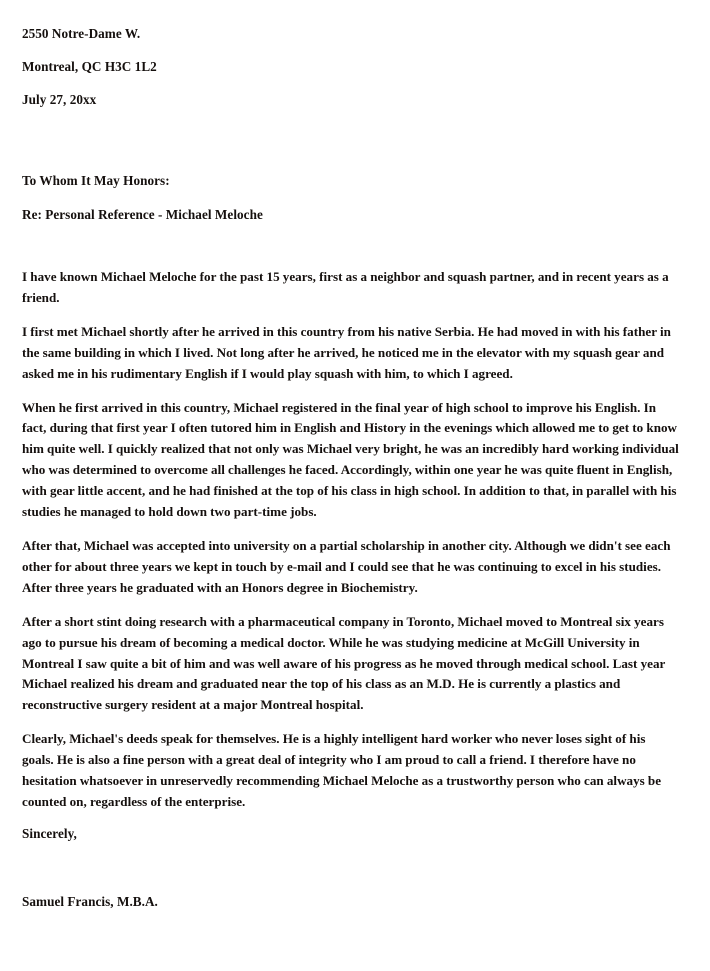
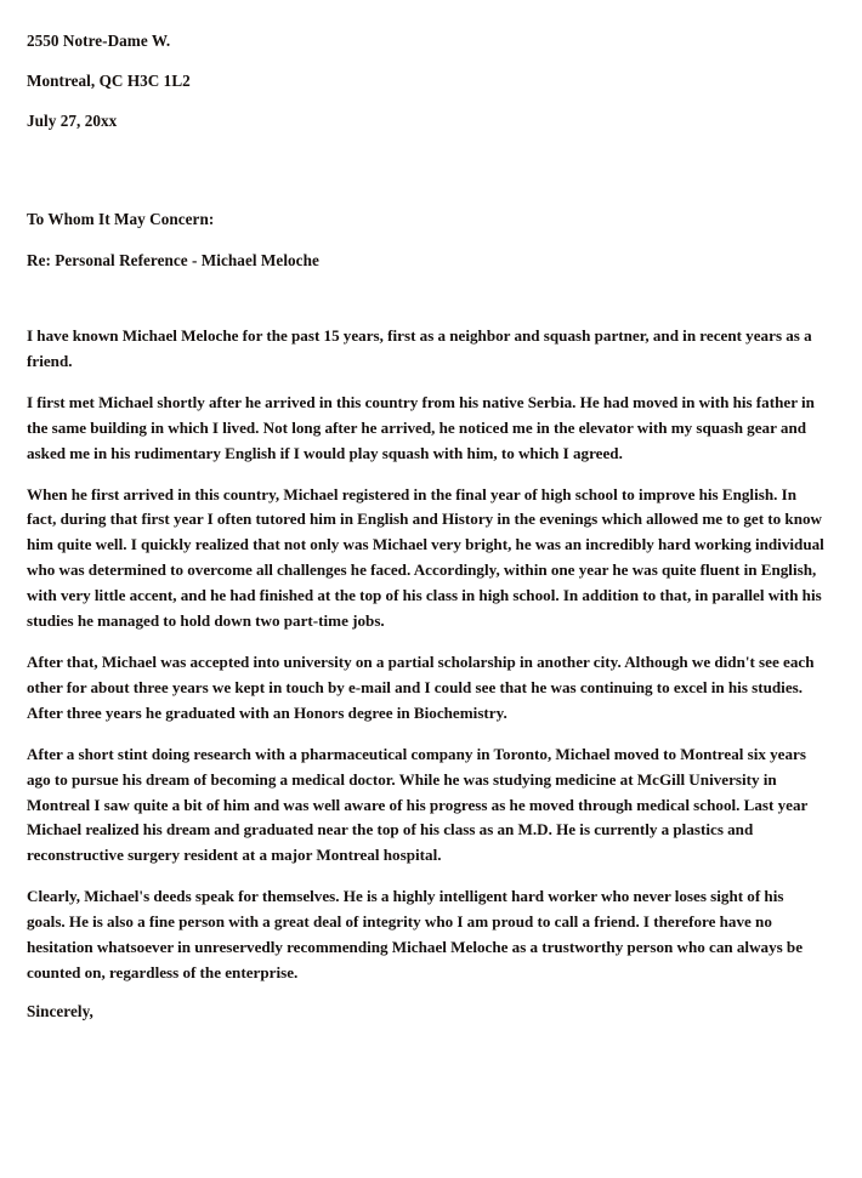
  2550 Notre-Dame W.
  Montreal, QC H3C 1L2
  July 27, 20xx
- To Whom It May Honors:
+ To Whom It May Concern:
  Re: Personal Reference - Michael Meloche
  I have known Michael Meloche for the past 15 years, first as a neighbor and squash partner, and in recent years as a friend.
  I first met Michael shortly after he arrived in this country from his native Serbia. He had moved in with his father in the same building in which I lived. Not long after he arrived, he noticed me in the elevator with my squash gear and asked me in his rudimentary English if I would play squash with him, to which I agreed.
- When he first arrived in this country, Michael registered in the final year of high school to improve his English. In fact, during that first year I often tutored him in English and History in the evenings which allowed me to get to know him quite well. I quickly realized that not only was Michael very bright, he was an incredibly hard working individual who was determined to overcome all challenges he faced. Accordingly, within one year he was quite fluent in English, with gear little accent, and he had finished at the top of his class in high school. In addition to that, in parallel with his studies he managed to hold down two part-time jobs.
+ When he first arrived in this country, Michael registered in the final year of high school to improve his English. In fact, during that first year I often tutored him in English and History in the evenings which allowed me to get to know him quite well. I quickly realized that not only was Michael very bright, he was an incredibly hard working individual who was determined to overcome all challenges he faced. Accordingly, within one year he was quite fluent in English, with very little accent, and he had finished at the top of his class in high school. In addition to that, in parallel with his studies he managed to hold down two part-time jobs.
  After that, Michael was accepted into university on a partial scholarship in another city. Although we didn't see each other for about three years we kept in touch by e-mail and I could see that he was continuing to excel in his studies. After three years he graduated with an Honors degree in Biochemistry.
  After a short stint doing research with a pharmaceutical company in Toronto, Michael moved to Montreal six years ago to pursue his dream of becoming a medical doctor. While he was studying medicine at McGill University in Montreal I saw quite a bit of him and was well aware of his progress as he moved through medical school. Last year Michael realized his dream and graduated near the top of his class as an M.D. He is currently a plastics and reconstructive surgery resident at a major Montreal hospital.
  Clearly, Michael's deeds speak for themselves. He is a highly intelligent hard worker who never loses sight of his goals. He is also a fine person with a great deal of integrity who I am proud to call a friend. I therefore have no hesitation whatsoever in unreservedly recommending Michael Meloche as a trustworthy person who can always be counted on, regardless of the enterprise.
  Sincerely,
- Samuel Francis, M.B.A.
